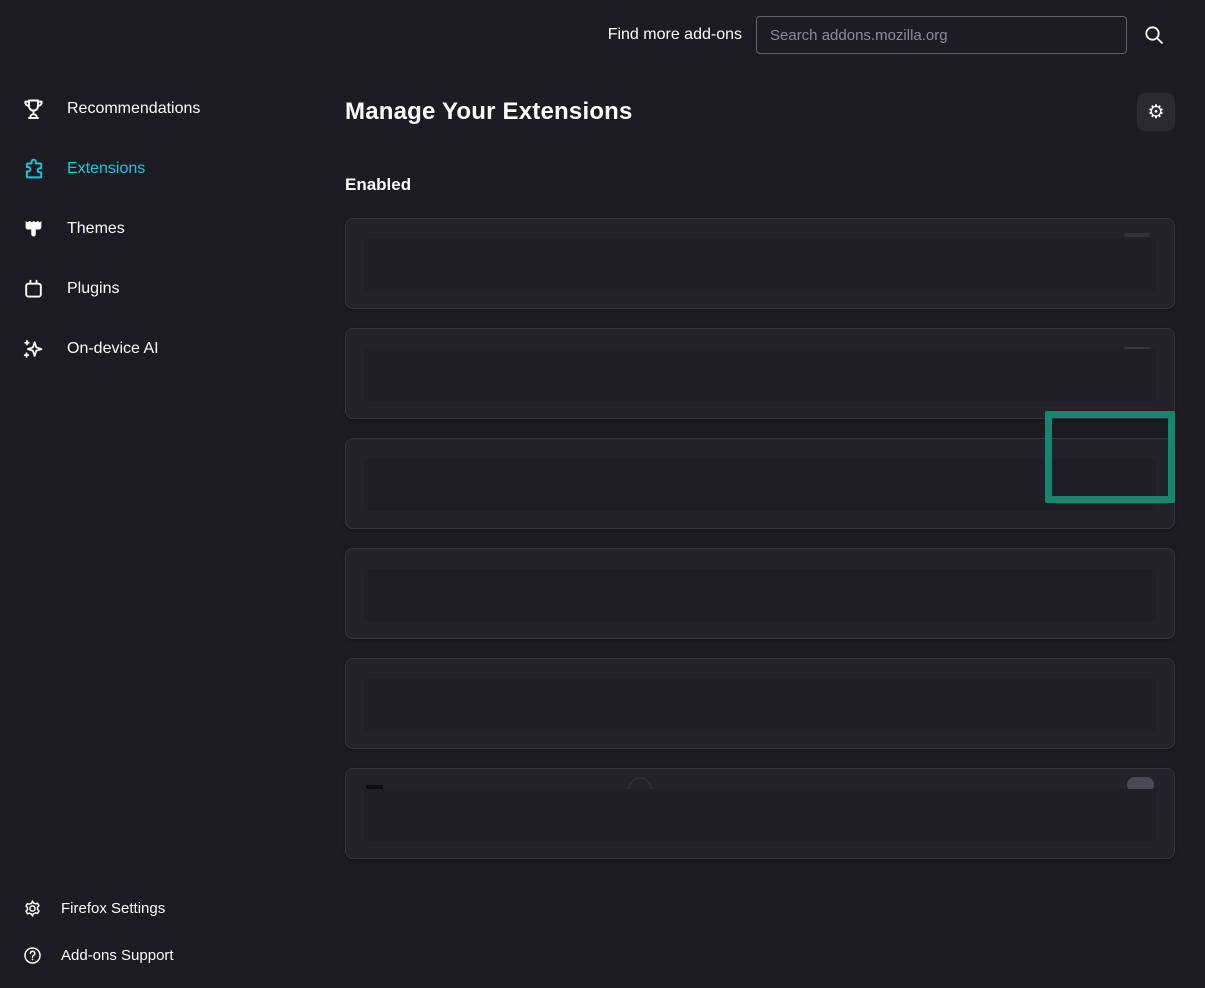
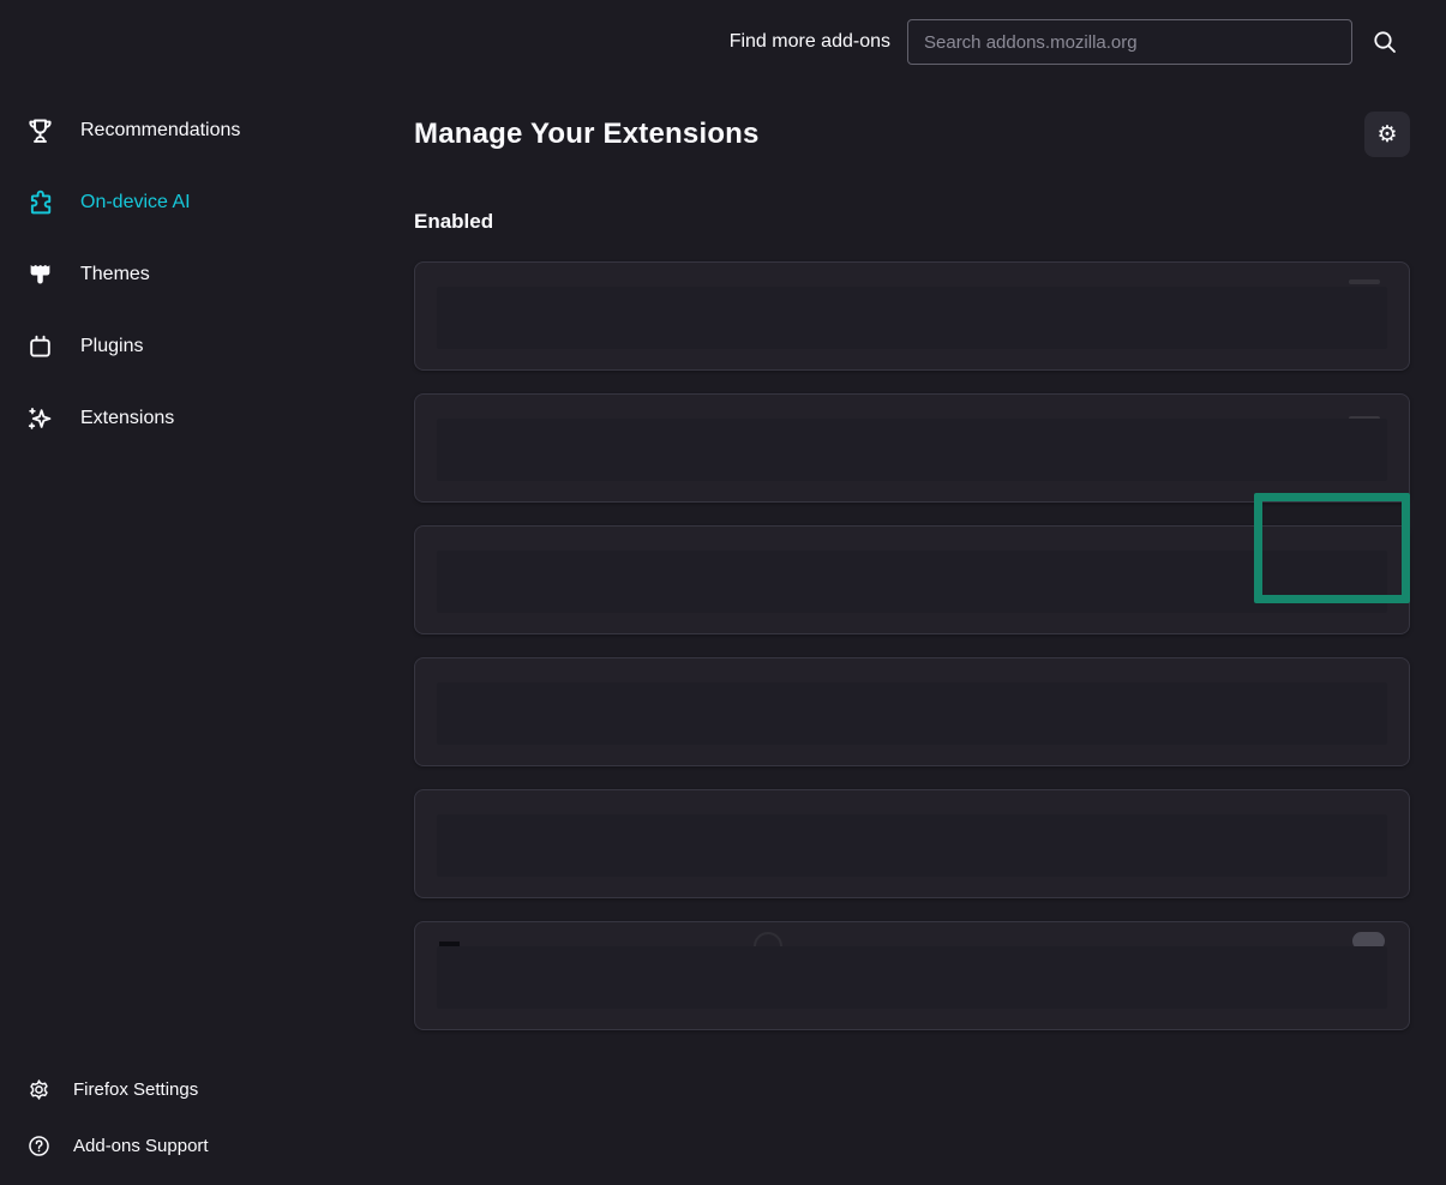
  Find more add-ons
  Search addons.mozilla.org
  Recommendations
- Extensions
+ On-device AI
  Themes
  Plugins
- On-device AI
+ Extensions
  Firefox Settings
  Add-ons Support
  Manage Your Extensions
  ⚙
  Enabled
